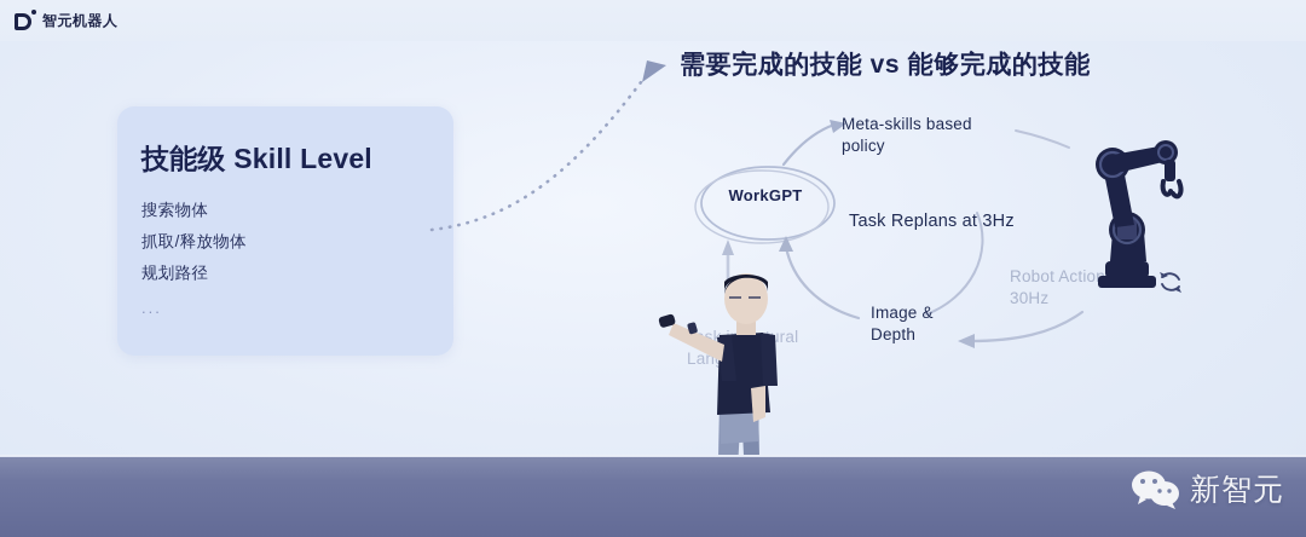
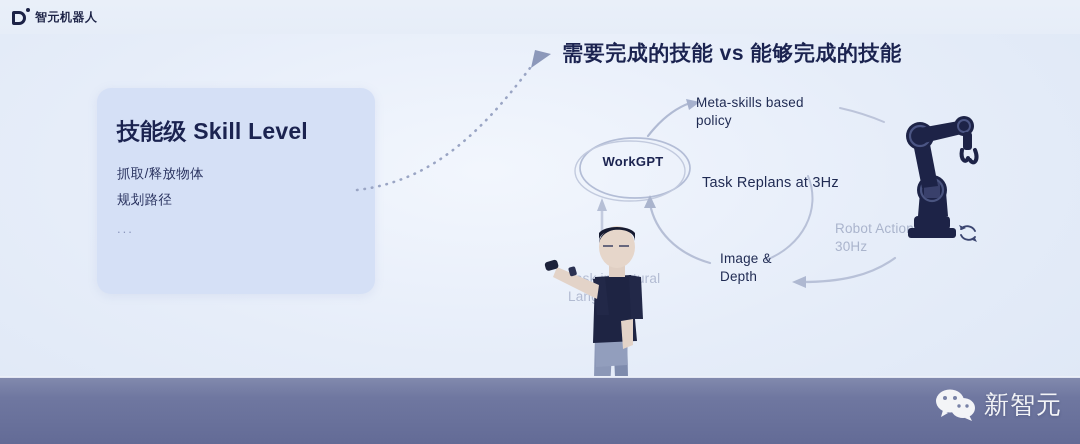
  智元机器人
  技能级 Skill Level
- 搜索物体
  抓取/释放物体
  规划路径
  ...
  需要完成的技能 vs 能够完成的技能
  WorkGPT
  Meta-skills based policy
  Task Replans at 3Hz
  Image & Depth
  Robot Actio 30Hz
  新智元
